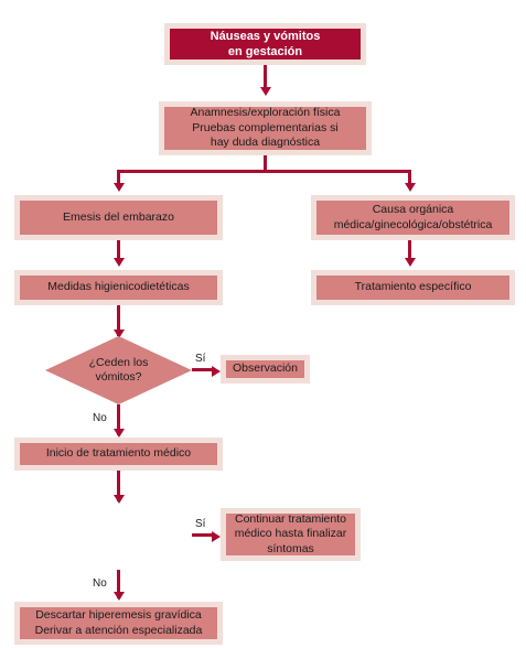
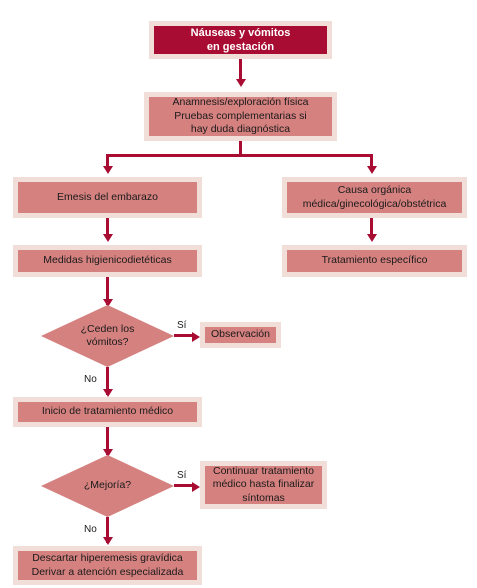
  Náuseas y vómitos
  en gestación
  Anamnesis/exploración física
  Pruebas complementarias si
  hay duda diagnóstica
  Emesis del embarazo
  Causa orgánica
  médica/ginecológica/obstétrica
  Medidas higienicodietéticas
  Tratamiento específico
  ¿Ceden los
  vómitos?
  Sí
  Observación
  No
  Inicio de tratamiento médico
+ ¿Mejoría?
  Sí
  Continuar tratamiento
  médico hasta finalizar
  síntomas
  No
  Descartar hiperemesis gravídica
  Derivar a atención especializada
